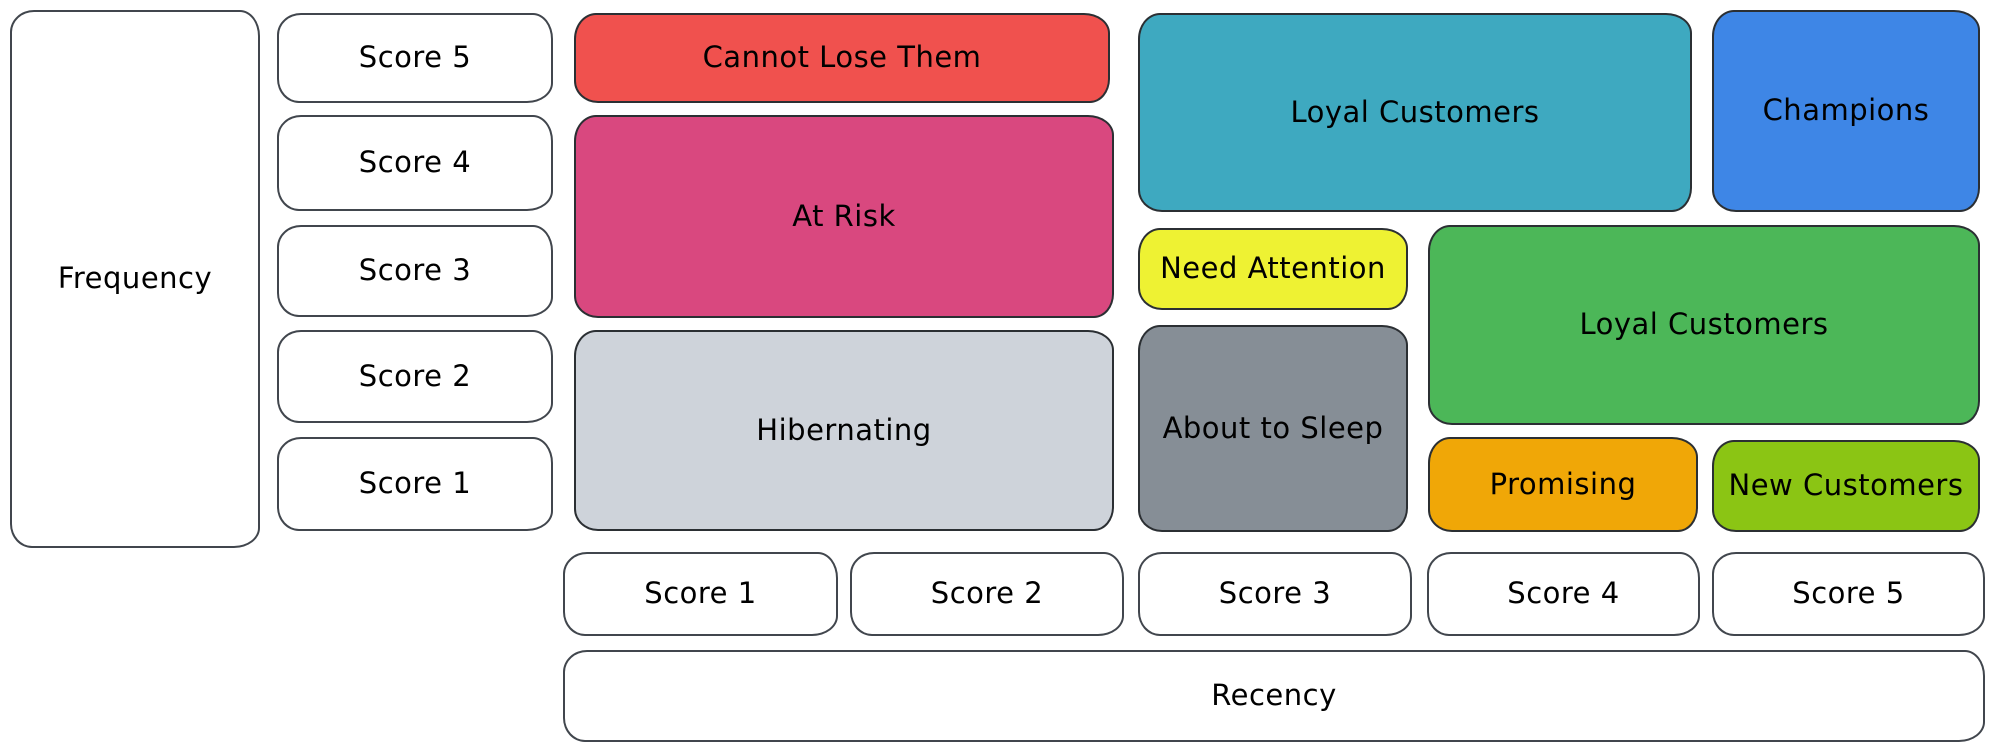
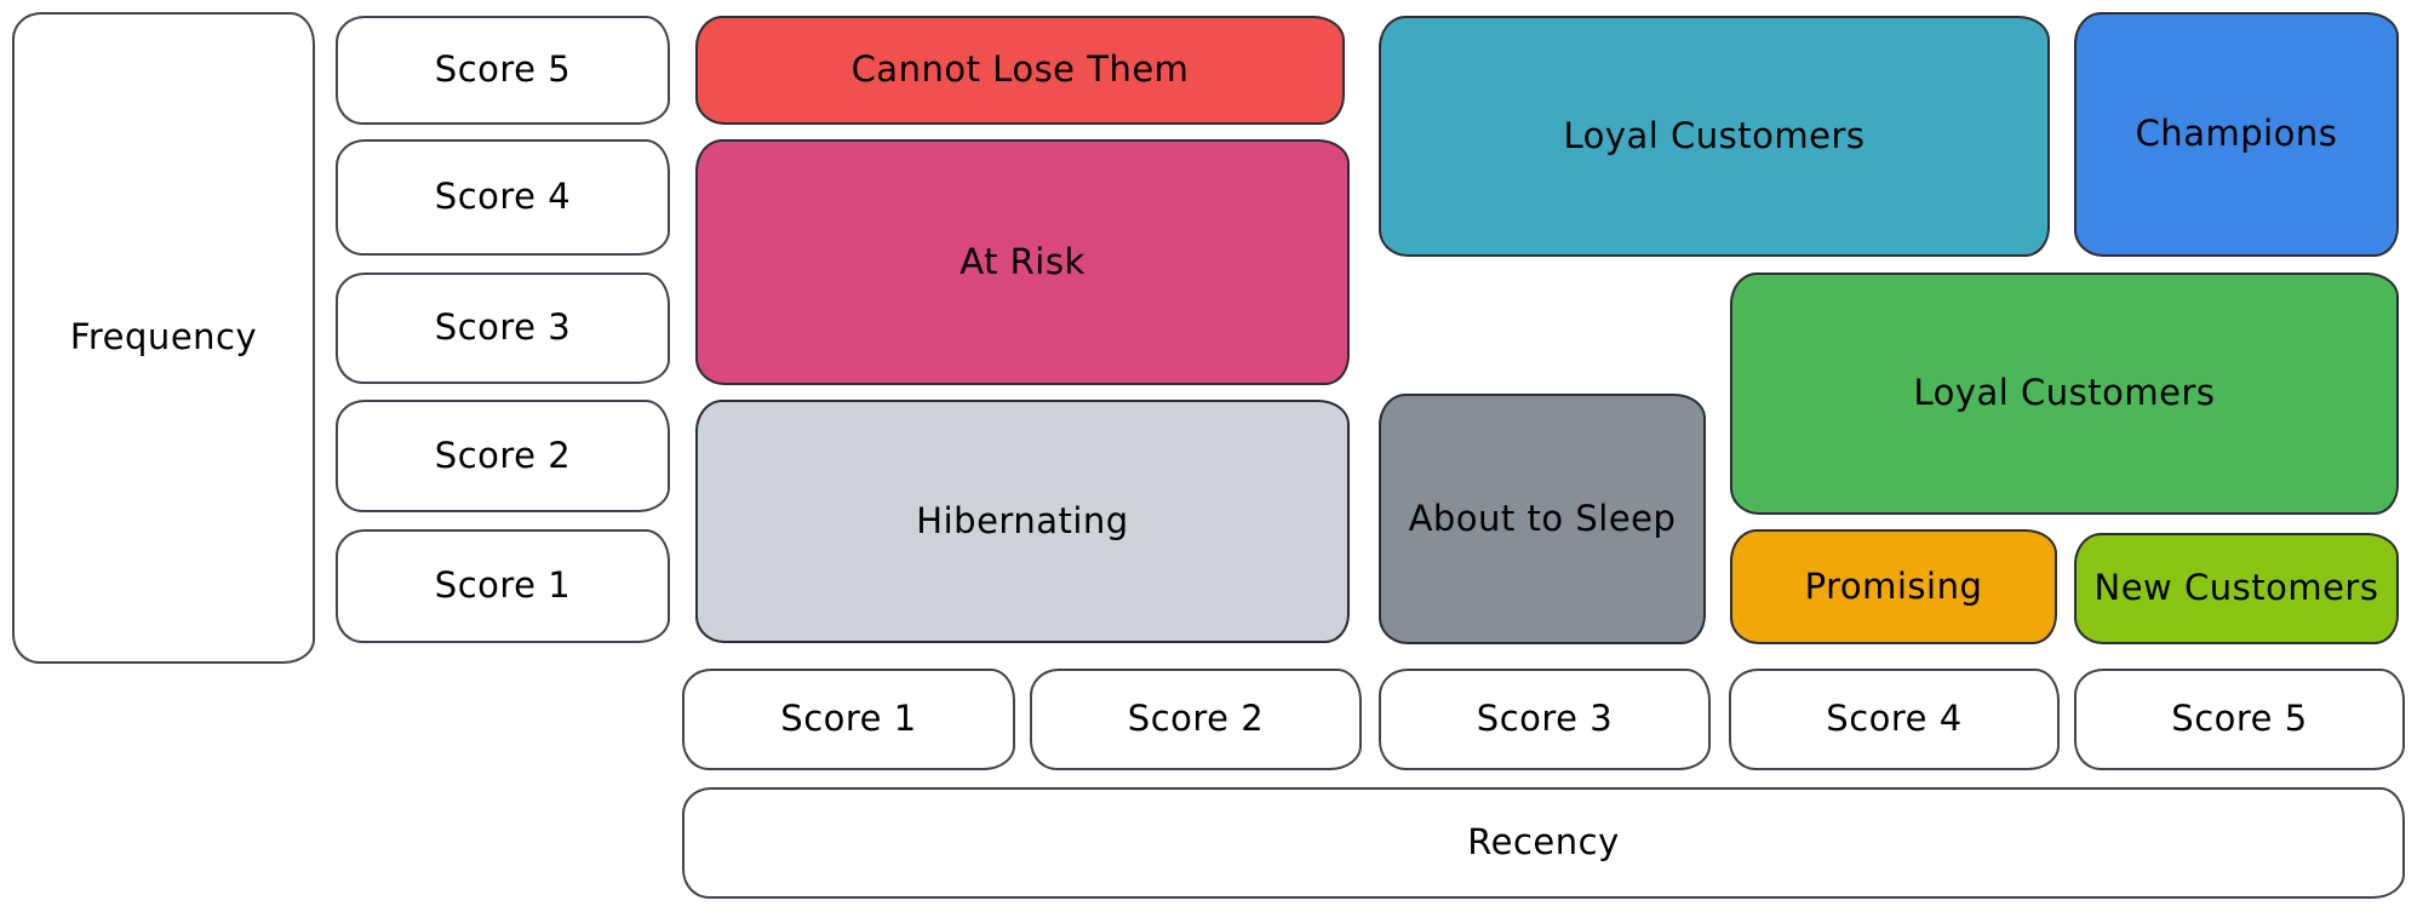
  Frequency
  Score 5
  Score 4
  Score 3
  Score 2
  Score 1
  Cannot Lose Them
  At Risk
  Hibernating
  Loyal Customers
  Champions
- Need Attention
  About to Sleep
  Loyal Customers
  Promising
  New Customers
  Score 1
  Score 2
  Score 3
  Score 4
  Score 5
  Recency
